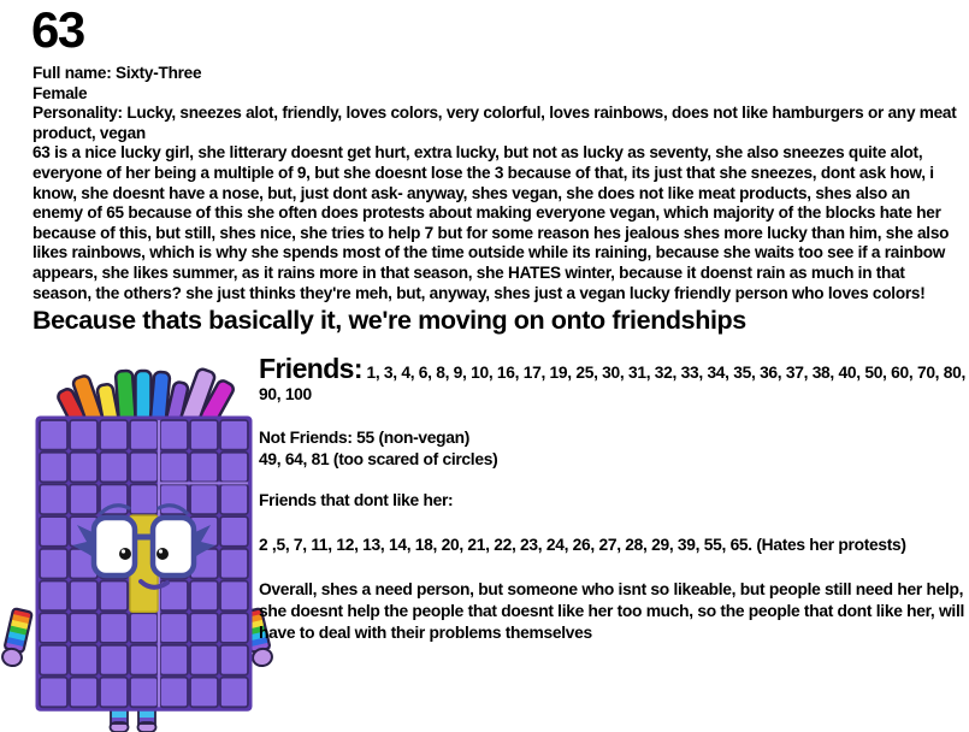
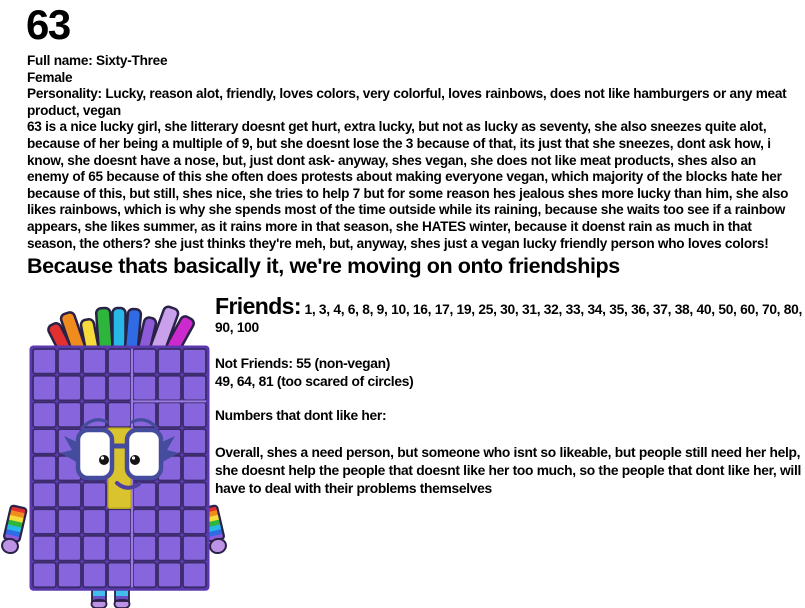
  63
  Full name: Sixty-Three
  Female
- Personality: Lucky, sneezes alot, friendly, loves colors, very colorful, loves rainbows, does not like hamburgers or any meat product, vegan
+ Personality: Lucky, reason alot, friendly, loves colors, very colorful, loves rainbows, does not like hamburgers or any meat product, vegan
- 63 is a nice lucky girl, she litterary doesnt get hurt, extra lucky, but not as lucky as seventy, she also sneezes quite alot, everyone of her being a multiple of 9, but she doesnt lose the 3 because of that, its just that she sneezes, dont ask how, i know, she doesnt have a nose, but, just dont ask- anyway, shes vegan, she does not like meat products, shes also an enemy of 65 because of this she often does protests about making everyone vegan, which majority of the blocks hate her because of this, but still, shes nice, she tries to help 7 but for some reason hes jealous shes more lucky than him, she also likes rainbows, which is why she spends most of the time outside while its raining, because she waits too see if a rainbow appears, she likes summer, as it rains more in that season, she HATES winter, because it doenst rain as much in that season, the others? she just thinks they're meh, but, anyway, shes just a vegan lucky friendly person who loves colors!
+ 63 is a nice lucky girl, she litterary doesnt get hurt, extra lucky, but not as lucky as seventy, she also sneezes quite alot, because of her being a multiple of 9, but she doesnt lose the 3 because of that, its just that she sneezes, dont ask how, i know, she doesnt have a nose, but, just dont ask- anyway, shes vegan, she does not like meat products, shes also an enemy of 65 because of this she often does protests about making everyone vegan, which majority of the blocks hate her because of this, but still, shes nice, she tries to help 7 but for some reason hes jealous shes more lucky than him, she also likes rainbows, which is why she spends most of the time outside while its raining, because she waits too see if a rainbow appears, she likes summer, as it rains more in that season, she HATES winter, because it doenst rain as much in that season, the others? she just thinks they're meh, but, anyway, shes just a vegan lucky friendly person who loves colors!
  Because thats basically it, we're moving on onto friendships
  Friends: 1, 3, 4, 6, 8, 9, 10, 16, 17, 19, 25, 30, 31, 32, 33, 34, 35, 36, 37, 38, 40, 50, 60, 70, 80, 90, 100
  Not Friends: 55 (non-vegan)
  49, 64, 81 (too scared of circles)
- Friends that dont like her:
+ Numbers that dont like her:
- 2 ,5, 7, 11, 12, 13, 14, 18, 20, 21, 22, 23, 24, 26, 27, 28, 29, 39, 55, 65. (Hates her protests)
  Overall, shes a need person, but someone who isnt so likeable, but people still need her help, she doesnt help the people that doesnt like her too much, so the people that dont like her, will have to deal with their problems themselves
